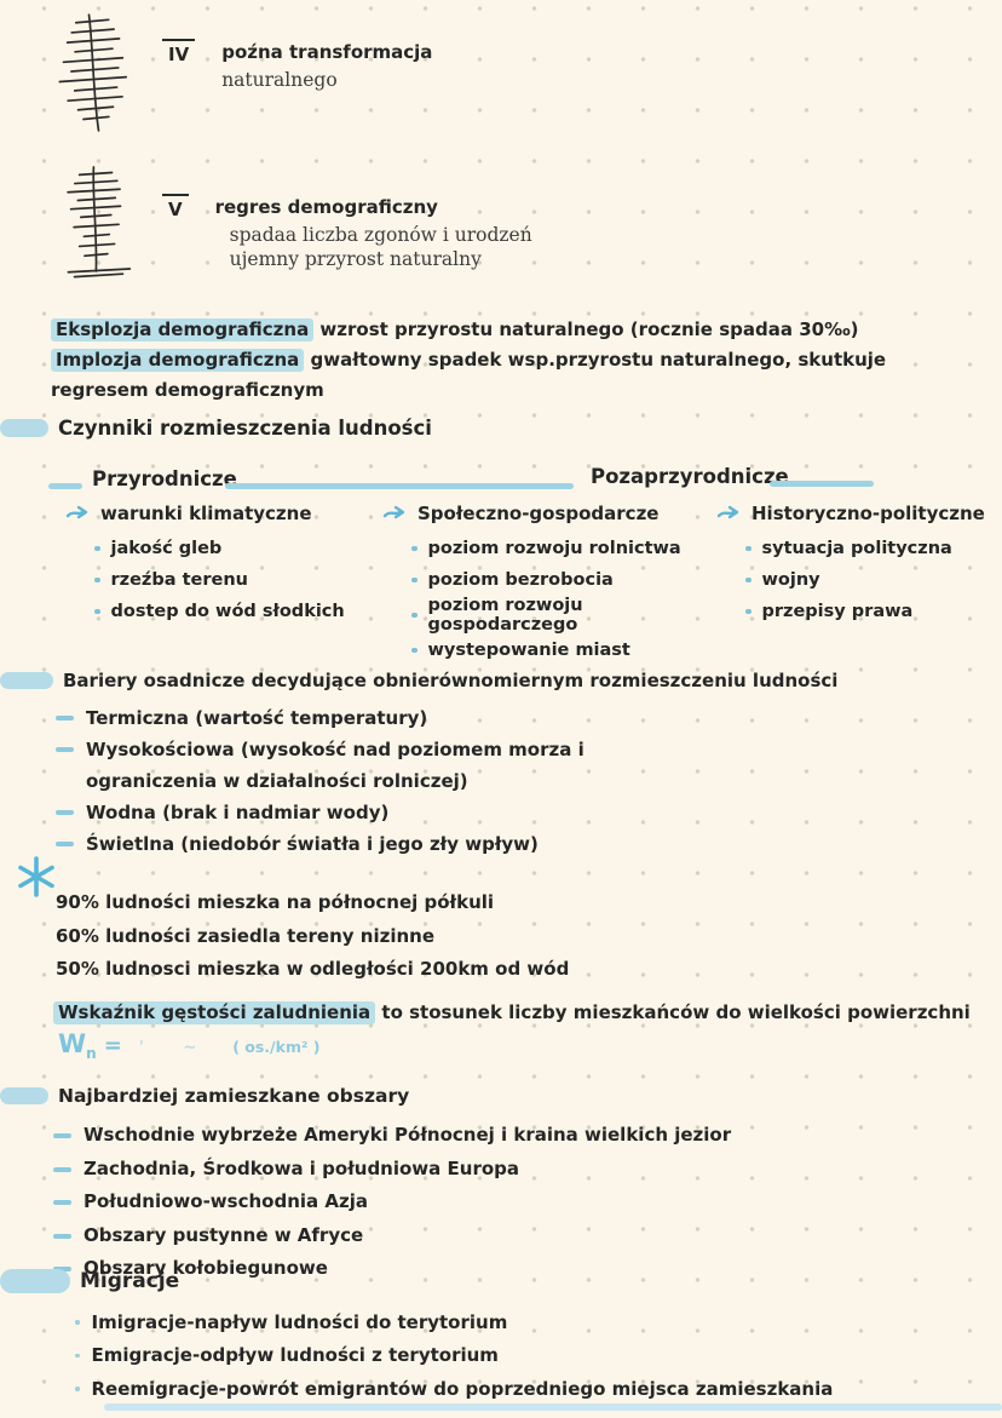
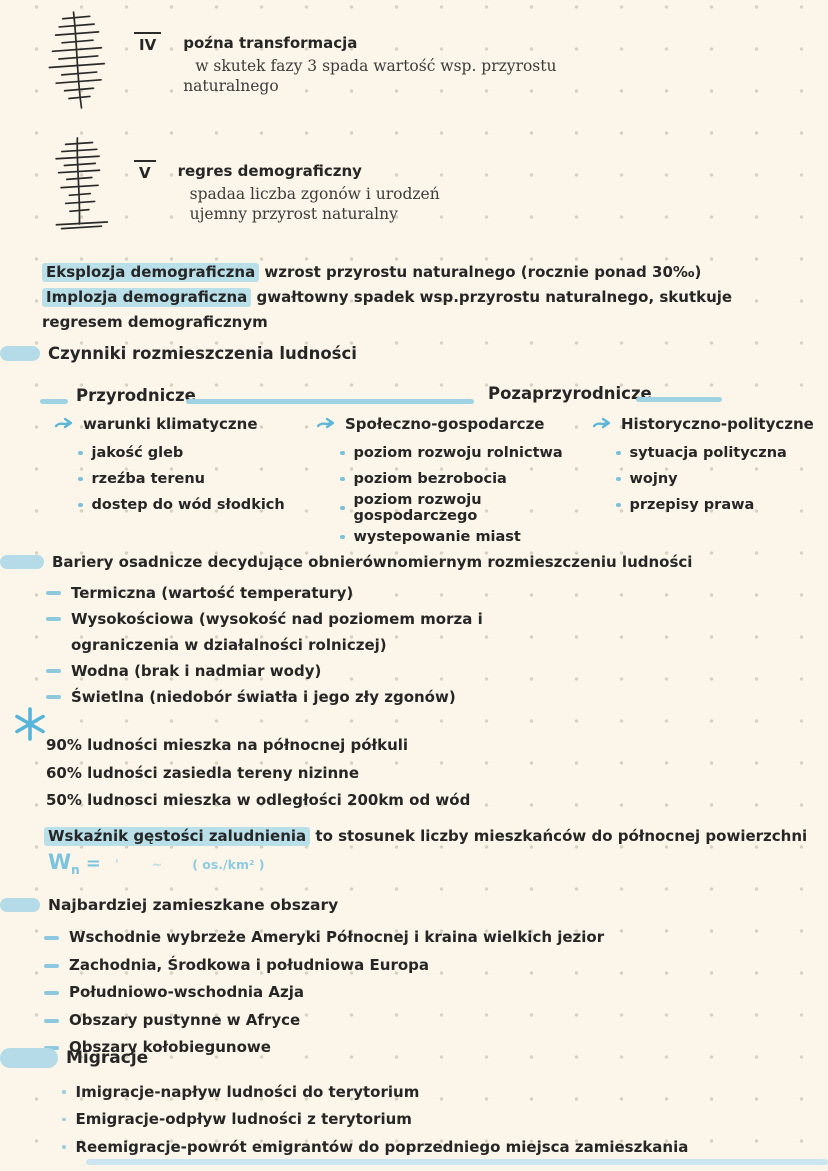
  IV
  poźna transformacja
+ w skutek fazy 3 spada wartość wsp. przyrostu
  naturalnego
  V
  regres demograficzny
  spadaa liczba zgonów i urodzeń
  ujemny przyrost naturalny
- Eksplozja demograficzna wzrost przyrostu naturalnego (rocznie spadaa 30‰)
+ Eksplozja demograficzna wzrost przyrostu naturalnego (rocznie ponad 30‰)
  Implozja demograficzna gwałtowny spadek wsp.przyrostu naturalnego, skutkuje
  regresem demograficznym
  Czynniki rozmieszczenia ludności
  Przyrodnicze
  Pozaprzyrodnicze
  warunki klimatyczne
  jakość gleb
  rzeźba terenu
  dostep do wód słodkich
  Społeczno-gospodarcze
  poziom rozwoju rolnictwa
  poziom bezrobocia
  poziom rozwoju gospodarczego
  wystepowanie miast
  Historyczno-polityczne
  sytuacja polityczna
  wojny
  przepisy prawa
  Bariery osadnicze decydujące obnierównomiernym rozmieszczeniu ludności
  Termiczna (wartość temperatury)
  Wysokościowa (wysokość nad poziomem morza i ograniczenia w działalności rolniczej)
  Wodna (brak i nadmiar wody)
- Świetlna (niedobór światła i jego zły wpływ)
+ Świetlna (niedobór światła i jego zły zgonów)
  90% ludności mieszka na północnej półkuli
  60% ludności zasiedla tereny nizinne
  50% ludnosci mieszka w odległości 200km od wód
- Wskaźnik gęstości zaludnienia to stosunek liczby mieszkańców do wielkości powierzchni
+ Wskaźnik gęstości zaludnienia to stosunek liczby mieszkańców do północnej powierzchni
  Wn
  =
  ' ~
  ( os./km² )
  Najbardziej zamieszkane obszary
  Wschodnie wybrzeże Ameryki Północnej i kraina wielkich jezior
  Zachodnia, Środkowa i południowa Europa
  Południowo-wschodnia Azja
  Obszary pustynne w Afryce
  Obszary kołobiegunowe
  Migracje
  Imigracje-napływ ludności do terytorium
  Emigracje-odpływ ludności z terytorium
  Reemigracje-powrót emigrantów do poprzedniego miejsca zamieszkania
